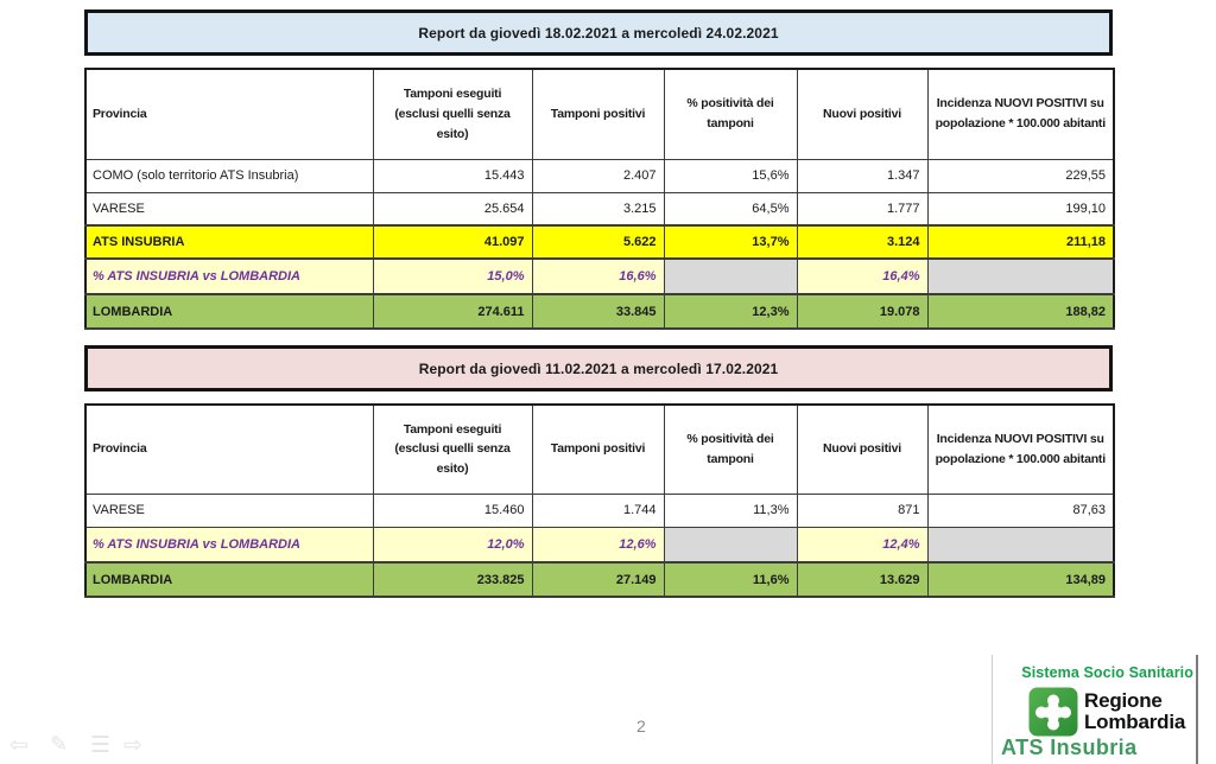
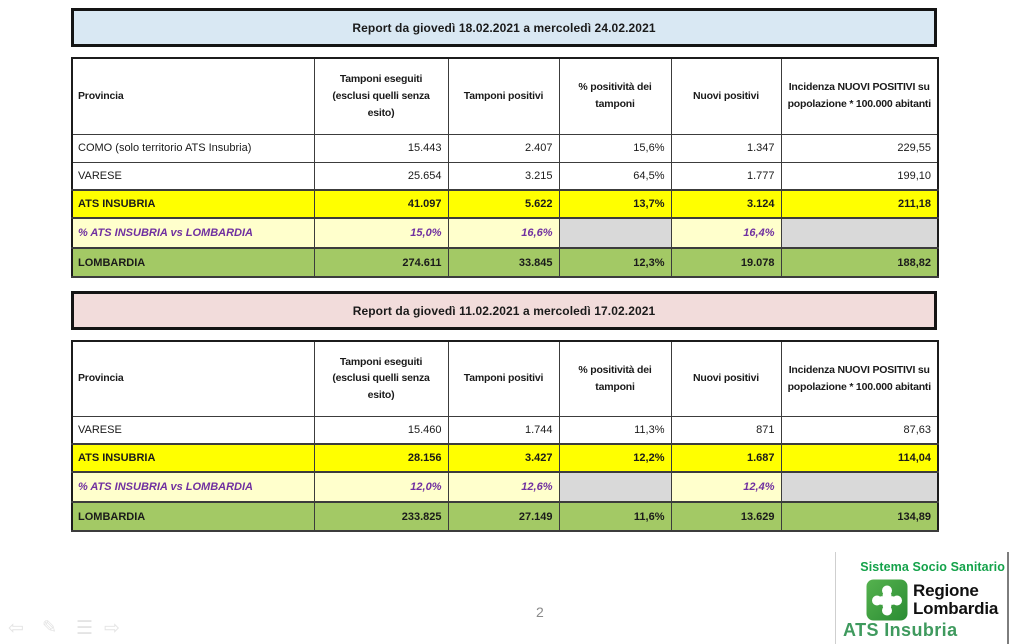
  Report da giovedì 18.02.2021 a mercoledì 24.02.2021
  Provincia	Tamponi eseguiti (esclusi quelli senza esito)	Tamponi positivi	% positività dei tamponi	Nuovi positivi	Incidenza NUOVI POSITIVI su popolazione * 100.000 abitanti
  COMO (solo territorio ATS Insubria)	15.443	2.407	15,6%	1.347	229,55
  VARESE	25.654	3.215	64,5%	1.777	199,10
  ATS INSUBRIA	41.097	5.622	13,7%	3.124	211,18
  % ATS INSUBRIA vs LOMBARDIA	15,0%	16,6%		16,4%
  LOMBARDIA	274.611	33.845	12,3%	19.078	188,82
  Report da giovedì 11.02.2021 a mercoledì 17.02.2021
  Provincia	Tamponi eseguiti (esclusi quelli senza esito)	Tamponi positivi	% positività dei tamponi	Nuovi positivi	Incidenza NUOVI POSITIVI su popolazione * 100.000 abitanti
  VARESE	15.460	1.744	11,3%	871	87,63
+ ATS INSUBRIA	28.156	3.427	12,2%	1.687	114,04
  % ATS INSUBRIA vs LOMBARDIA	12,0%	12,6%		12,4%
  LOMBARDIA	233.825	27.149	11,6%	13.629	134,89
  2
  ⇦
  ✎
  ☰
  ⇨
  Sistema Socio Sanitario
  Regione
  Lombardia
  ATS Insubria
